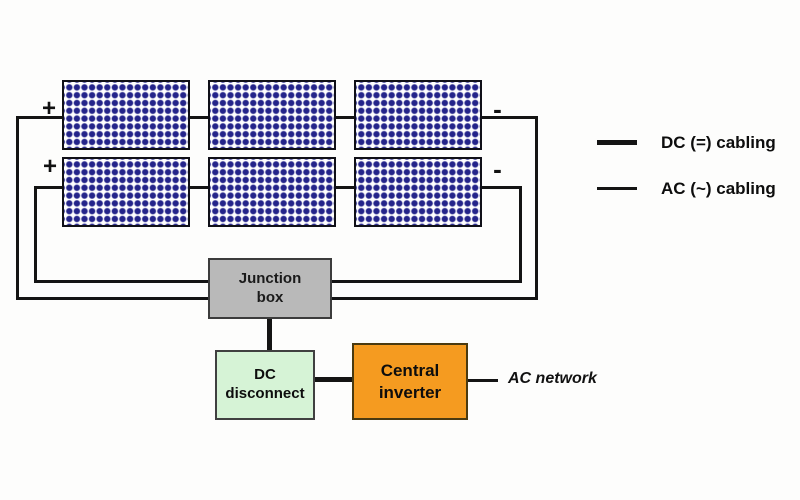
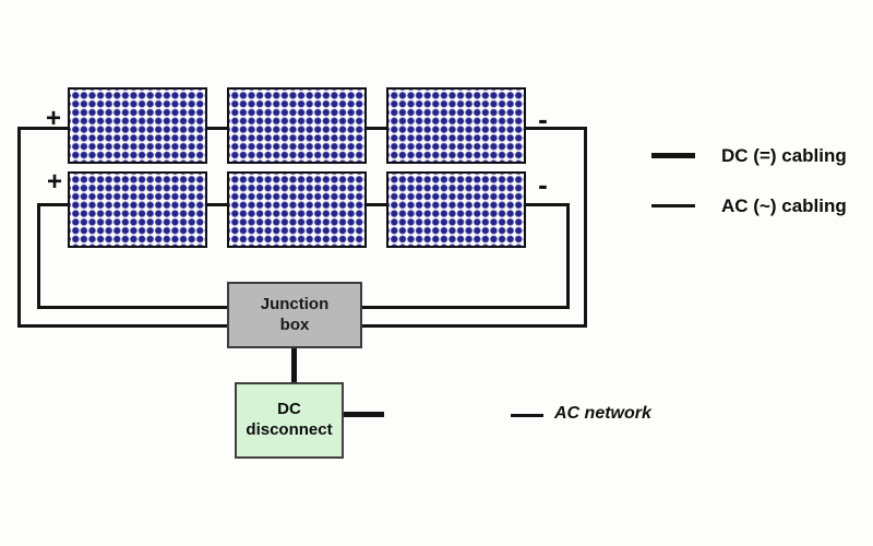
  +
  +
  -
  -
  Junction
  box
  DC
  disconnect
- Central
- inverter
  AC network
  DC (=) cabling
  AC (~) cabling
